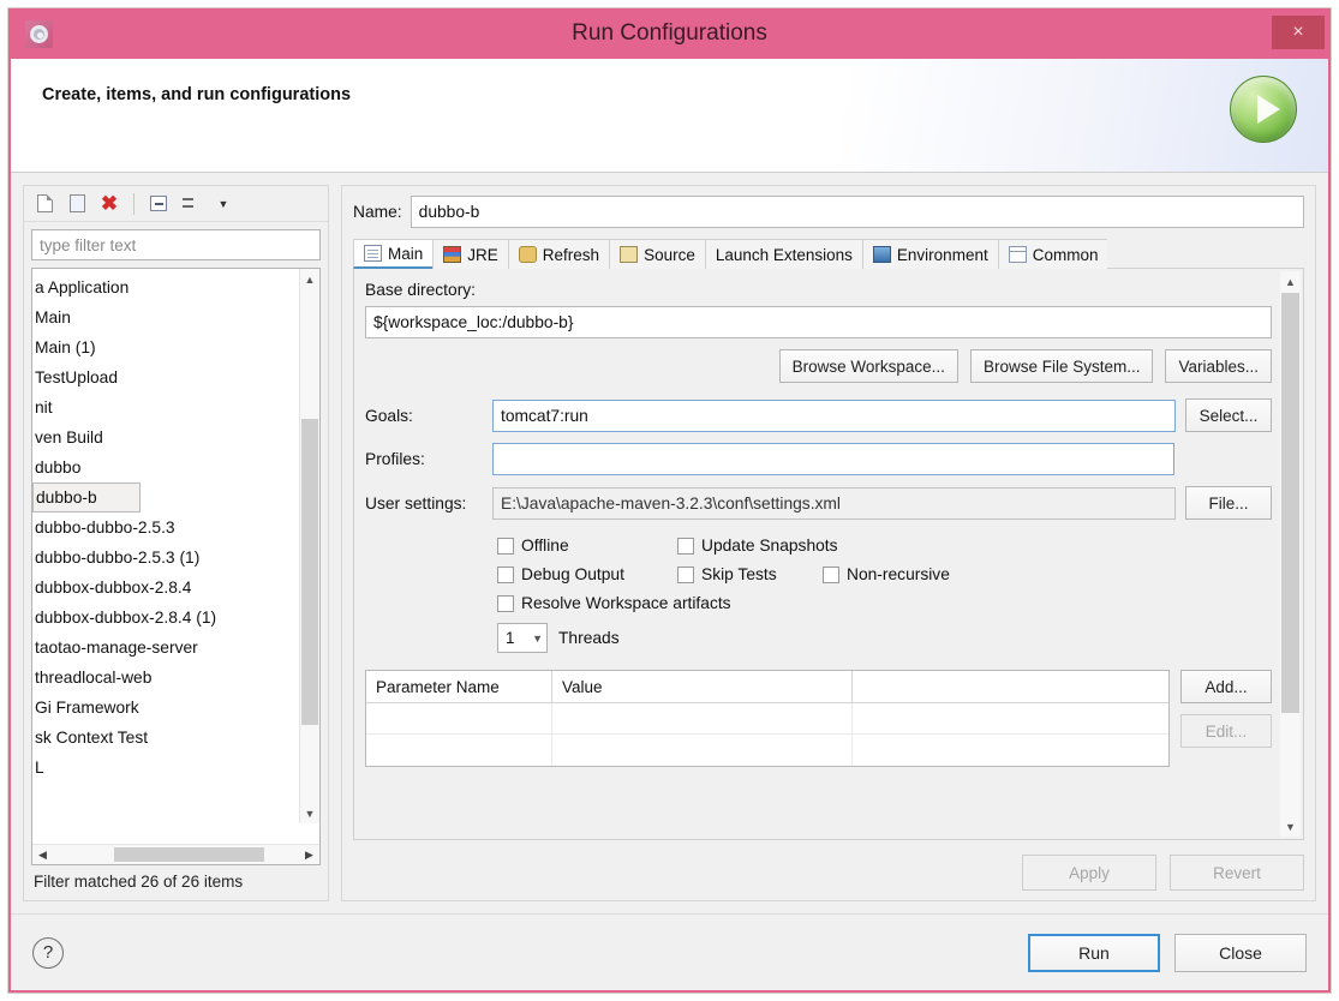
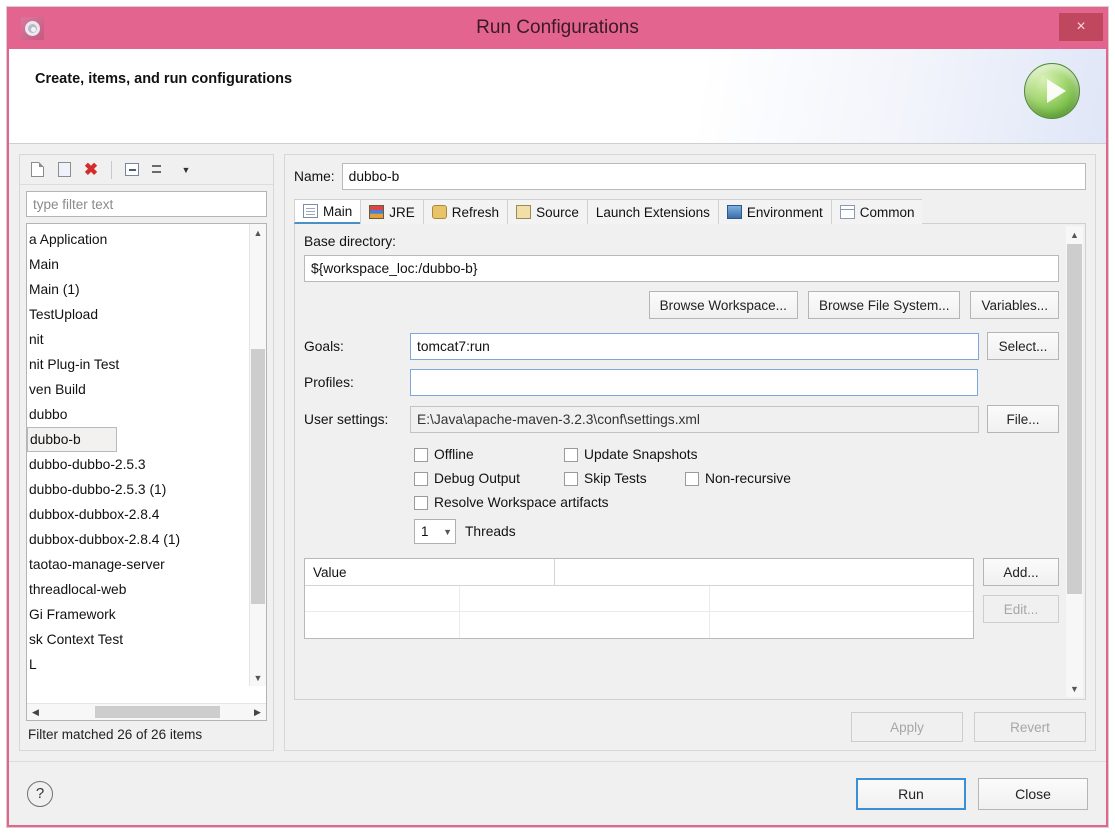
  Run Configurations
  ×
  Create, items, and run configurations
  ✖
  ▼
  type filter text
  a Application
  Main
  Main (1)
  TestUpload
  nit
+ nit Plug-in Test
  ven Build
  dubbo
  dubbo-b
  dubbo-dubbo-2.5.3
  dubbo-dubbo-2.5.3 (1)
  dubbox-dubbox-2.8.4
  dubbox-dubbox-2.8.4 (1)
  taotao-manage-server
  threadlocal-web
  Gi Framework
  sk Context Test
  L
  ▲
  ▼
  ◀
  ▶
  Filter matched 26 of 26 items
  Name:
  dubbo-b
  Main
  JRE
  Refresh
  Source
  Launch Extensions
  Environment
  Common
  Base directory:
  ${workspace_loc:/dubbo-b}
  Browse Workspace...
  Browse File System...
  Variables...
  Goals:
  tomcat7:run
  Select...
  Profiles:
  User settings:
  E:\Java\apache-maven-3.2.3\conf\settings.xml
  File...
  Offline
  Update Snapshots
  Debug Output
  Skip Tests
  Non-recursive
  Resolve Workspace artifacts
  1
  ▼
  Threads
- Parameter Name
  Value
  Add...
  Edit...
  ▲
  ▼
  Apply
  Revert
  ?
  Run
  Close
